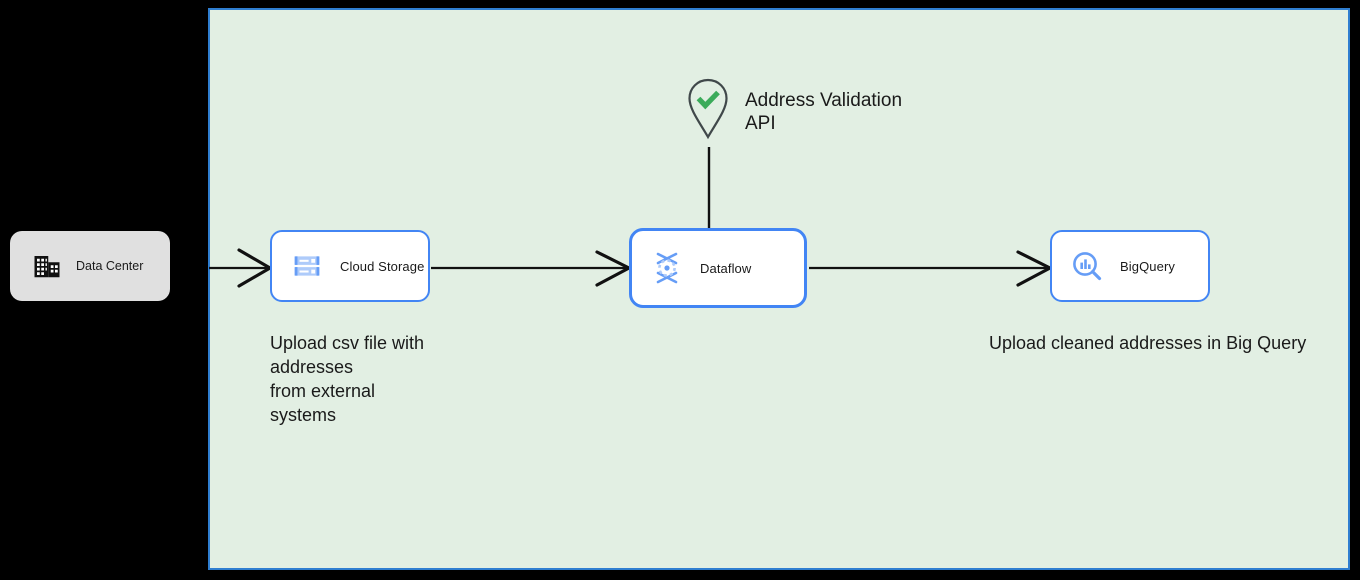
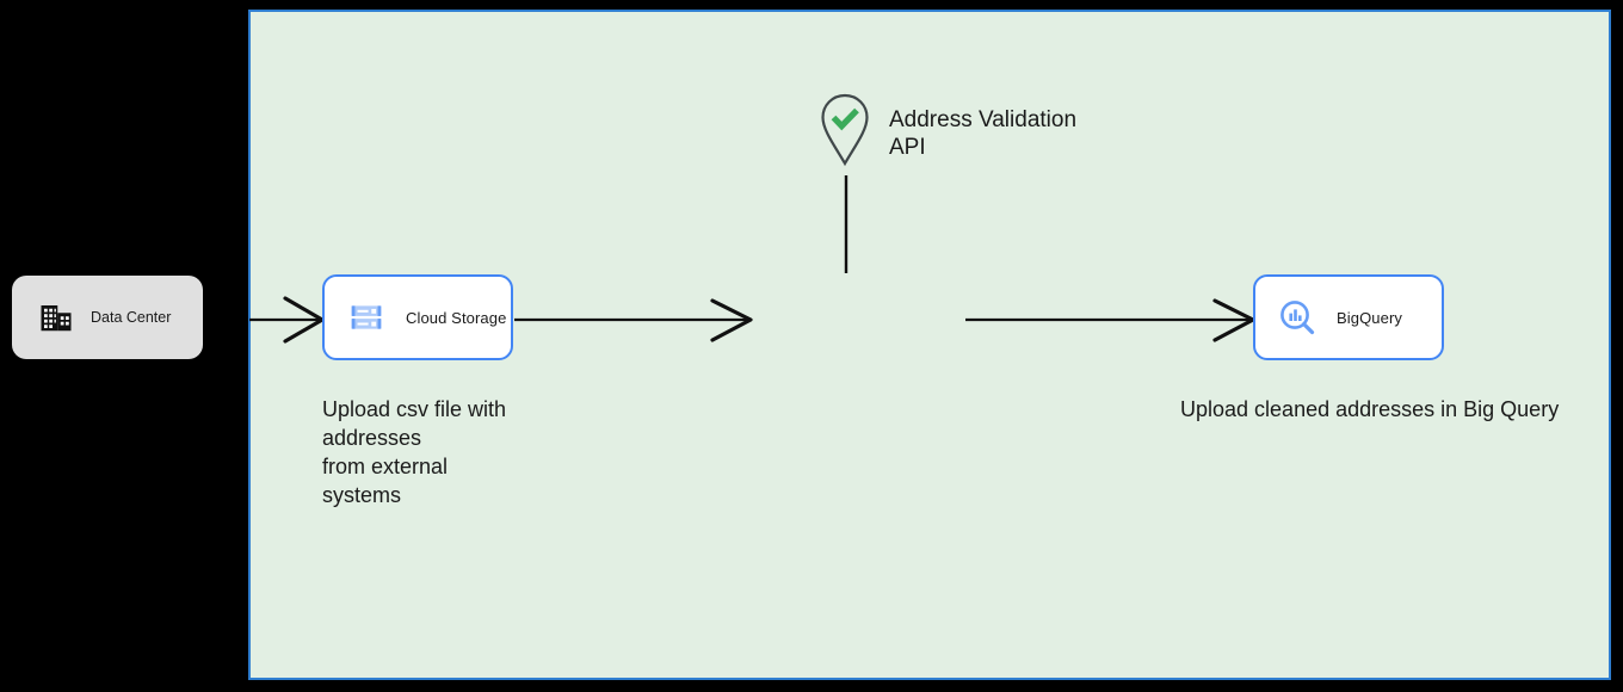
  Data Center
  Address Validation
  API
  Cloud Storage
- Dataflow
  BigQuery
  Upload csv file with
  addresses
  from external
  systems
  Upload cleaned addresses in Big Query
